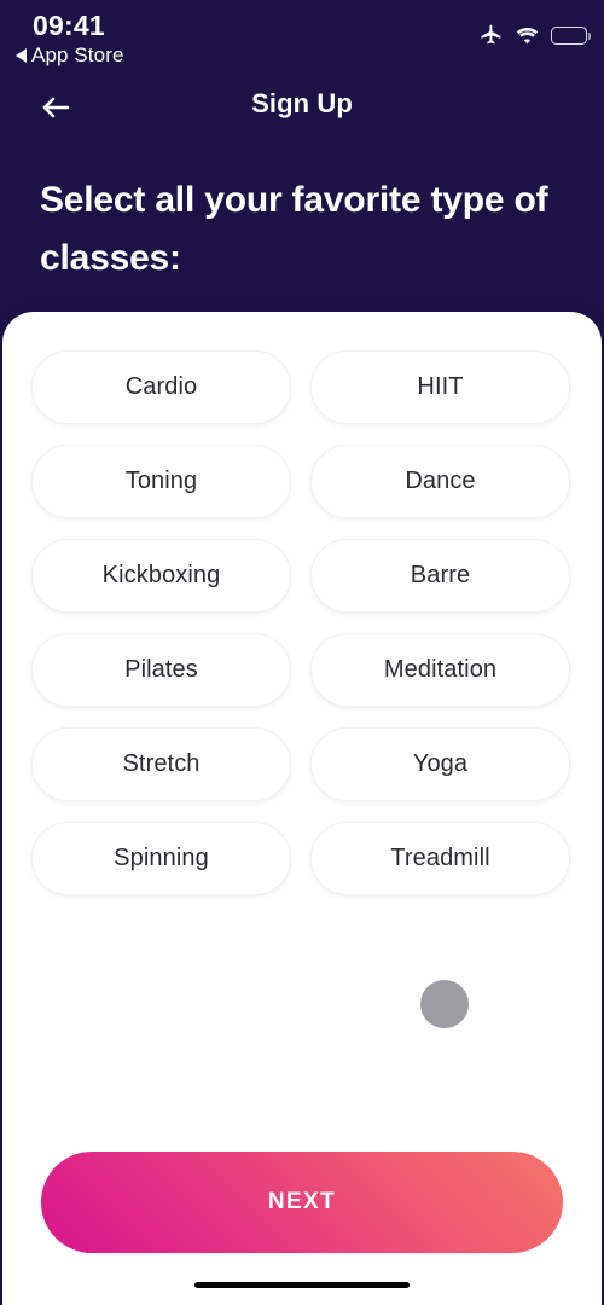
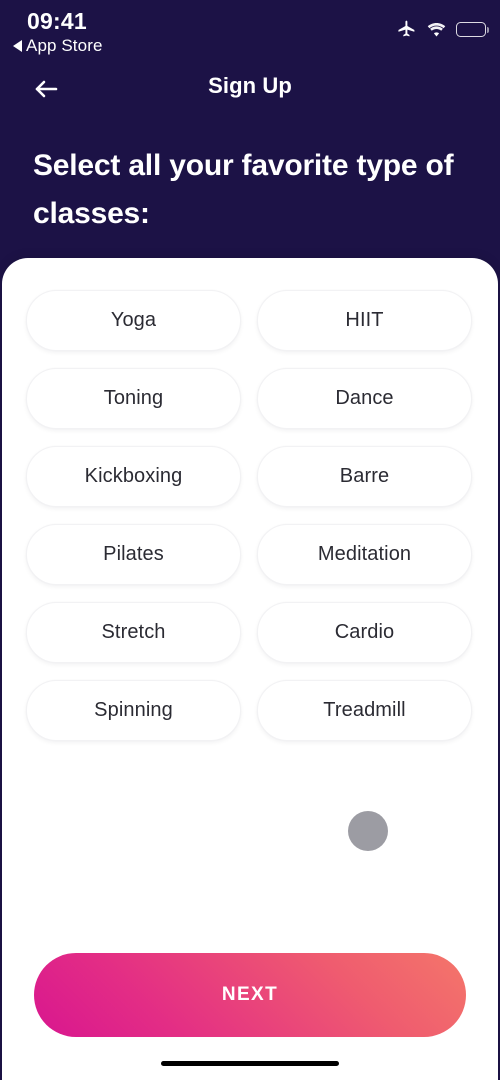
  09:41
  App Store
  Sign Up
  Select all your favorite type of classes:
- Cardio
+ Yoga
  HIIT
  Toning
  Dance
  Kickboxing
  Barre
  Pilates
  Meditation
  Stretch
- Yoga
+ Cardio
  Spinning
  Treadmill
  NEXT
